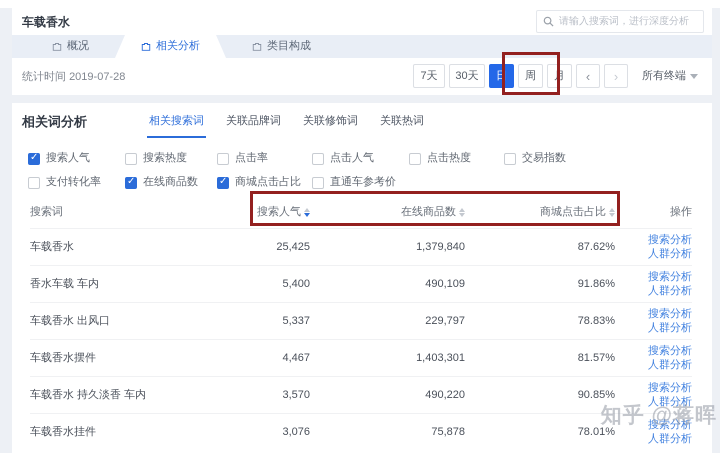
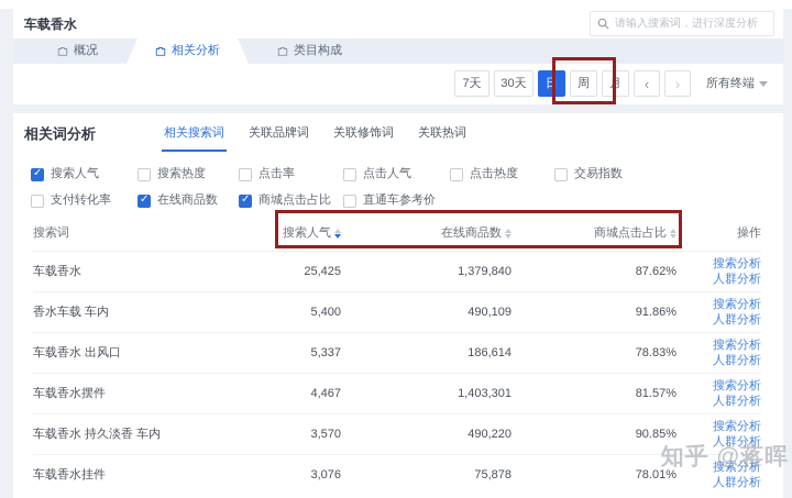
  车载香水
  请输入搜索词，进行深度分析
  概况
  相关分析
  类目构成
- 统计时间 2019-07-28
  7天
  30天
  日
  周
  月
  ‹
  ›
  所有终端
  相关词分析
  相关搜索词
  关联品牌词
  关联修饰词
  关联热词
  搜索人气
  搜索热度
  点击率
  点击人气
  点击热度
  交易指数
  支付转化率
  在线商品数
  商城点击占比
  直通车参考价
  搜索词
  搜索人气
  在线商品数
  商城点击占比
  操作
  车载香水
  25,425
  1,379,840
  87.62%
  搜索分析
  人群分析
  香水车载 车内
  5,400
  490,109
  91.86%
  搜索分析
  人群分析
  车载香水 出风口
  5,337
- 229,797
+ 186,614
  78.83%
  搜索分析
  人群分析
  车载香水摆件
  4,467
  1,403,301
  81.57%
  搜索分析
  人群分析
  车载香水 持久淡香 车内
  3,570
  490,220
  90.85%
  搜索分析
  人群分析
  车载香水挂件
  3,076
  75,878
  78.01%
  搜索分析
  人群分析
  知乎 @蒋晖
